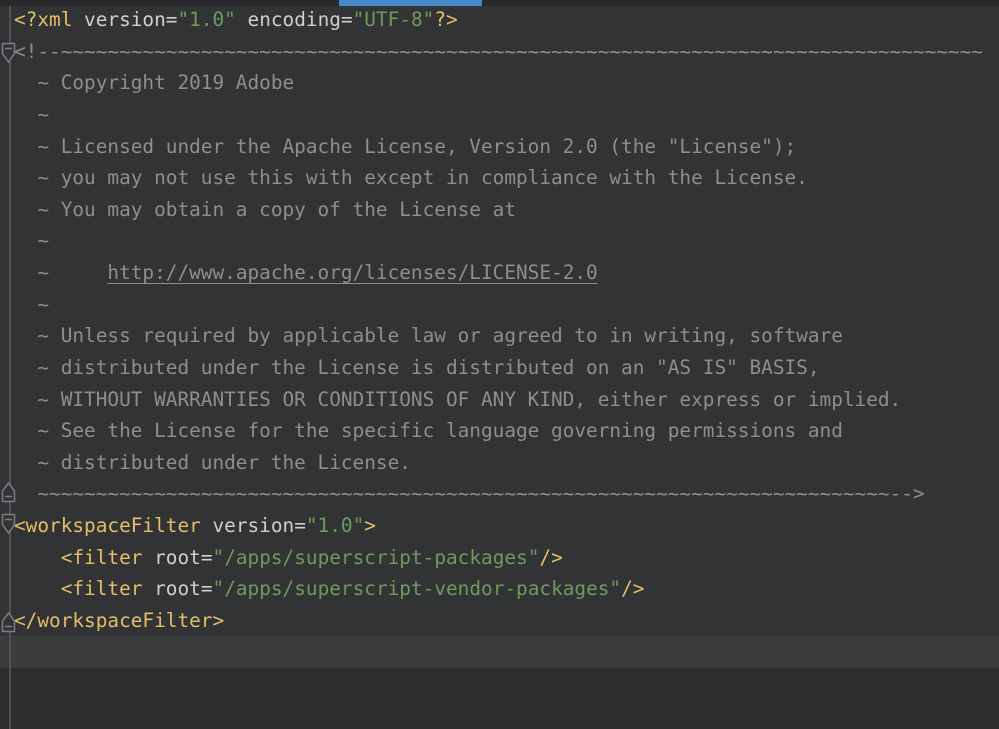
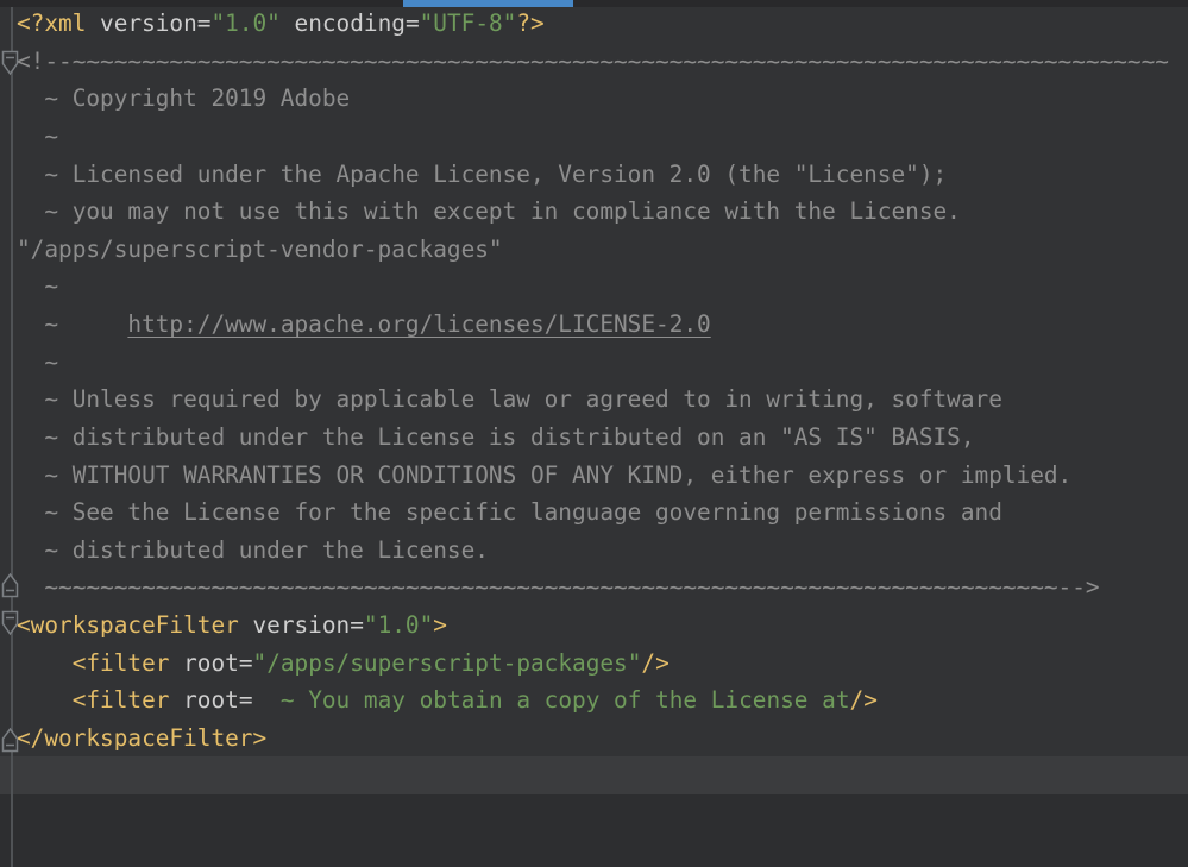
  <?xml version="1.0" encoding="UTF-8"?>
  <!--~~~~~~~~~~~~~~~~~~~~~~~~~~~~~~~~~~~~~~~~~~~~~~~~~~~~~~~~~~~~~~~~~~~~~~~~~~~~~~~
  ~ Copyright 2019 Adobe
  ~
  ~ Licensed under the Apache License, Version 2.0 (the "License");
  ~ you may not use this with except in compliance with the License.
- ~ You may obtain a copy of the License at
+ "/apps/superscript-vendor-packages"
  ~
  ~ http://www.apache.org/licenses/LICENSE-2.0
  ~
  ~ Unless required by applicable law or agreed to in writing, software
  ~ distributed under the License is distributed on an "AS IS" BASIS,
  ~ WITHOUT WARRANTIES OR CONDITIONS OF ANY KIND, either express or implied.
  ~ See the License for the specific language governing permissions and
  ~ distributed under the License.
  ~~~~~~~~~~~~~~~~~~~~~~~~~~~~~~~~~~~~~~~~~~~~~~~~~~~~~~~~~~~~~~~~~~~~~~~~~-->
  <workspaceFilter version="1.0">
  <filter root="/apps/superscript-packages"/>
- <filter root="/apps/superscript-vendor-packages"/>
+ <filter root= ~ You may obtain a copy of the License at/>
  </workspaceFilter>
